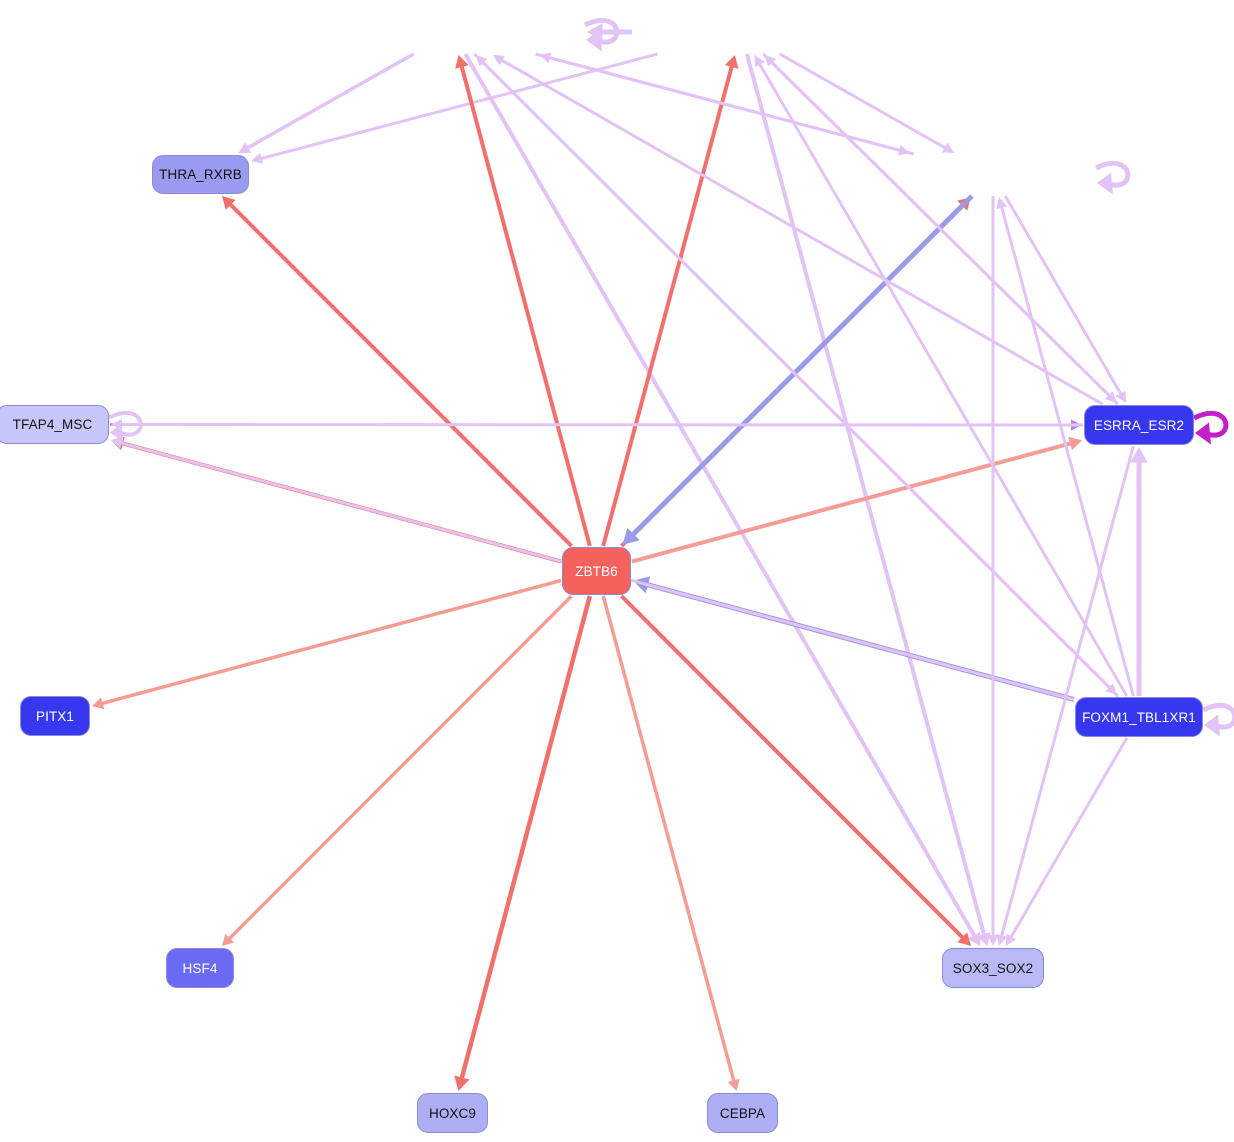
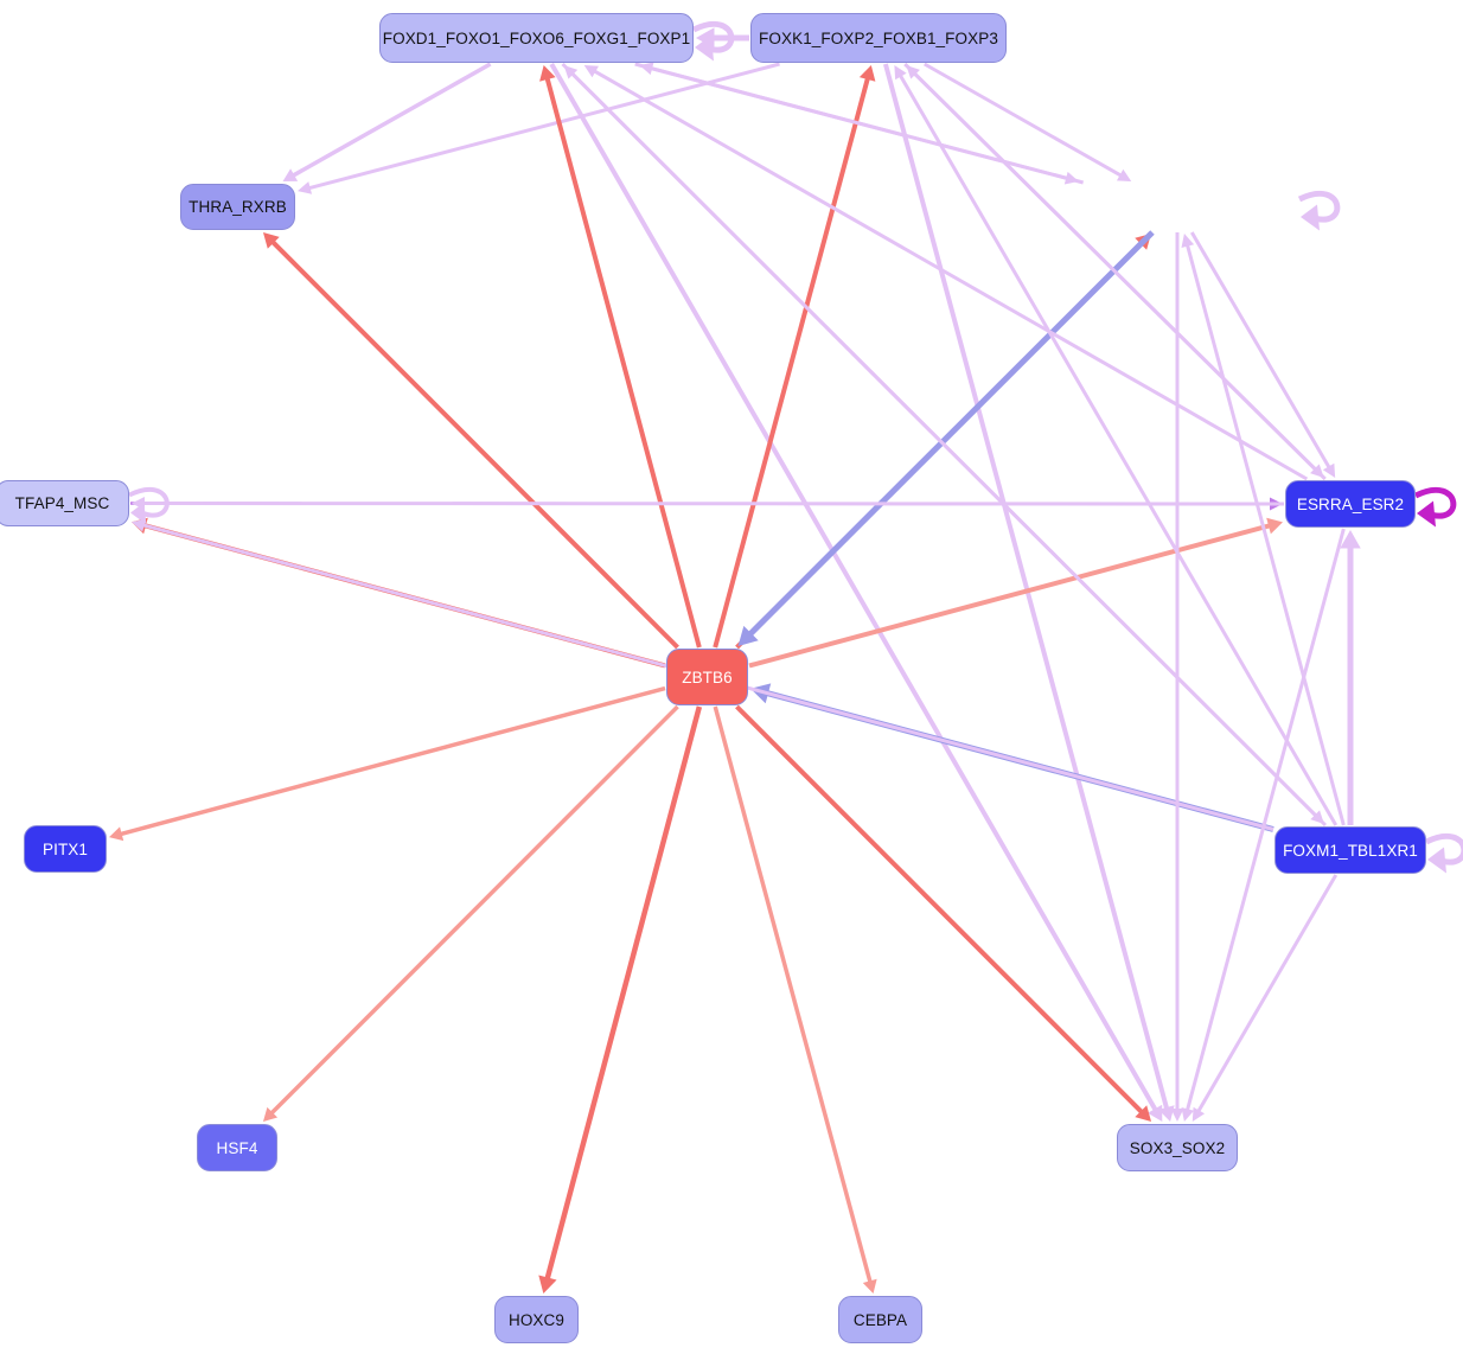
+ FOXD1_FOXO1_FOXO6_FOXG1_FOXP1
+ FOXK1_FOXP2_FOXB1_FOXP3
  THRA_RXRB
  TFAP4_MSC
  ESRRA_ESR2
  ZBTB6
  PITX1
  FOXM1_TBL1XR1
  HSF4
  SOX3_SOX2
  HOXC9
  CEBPA
